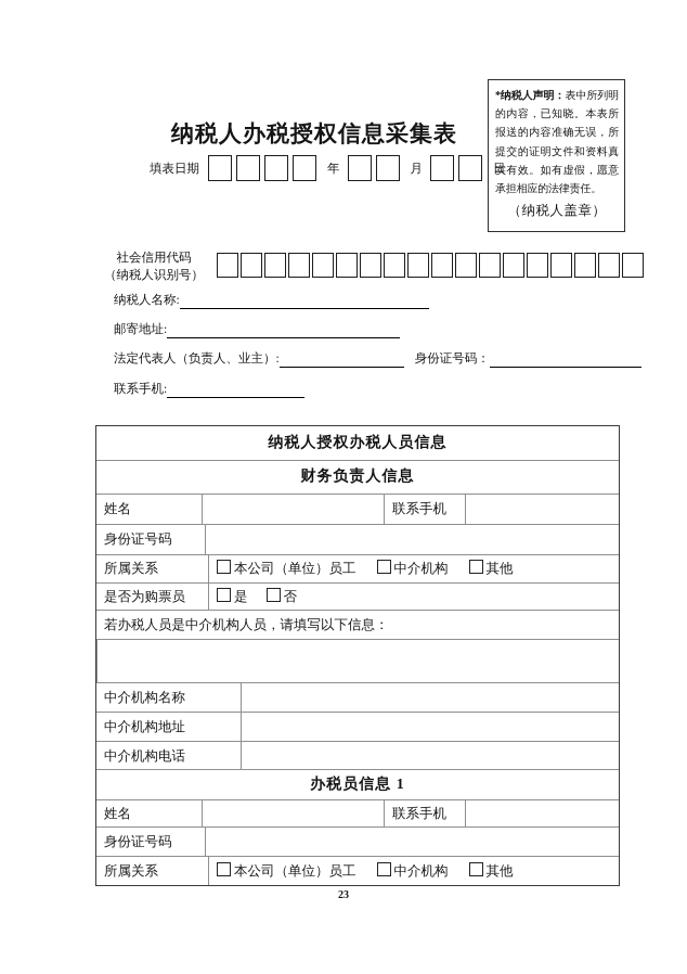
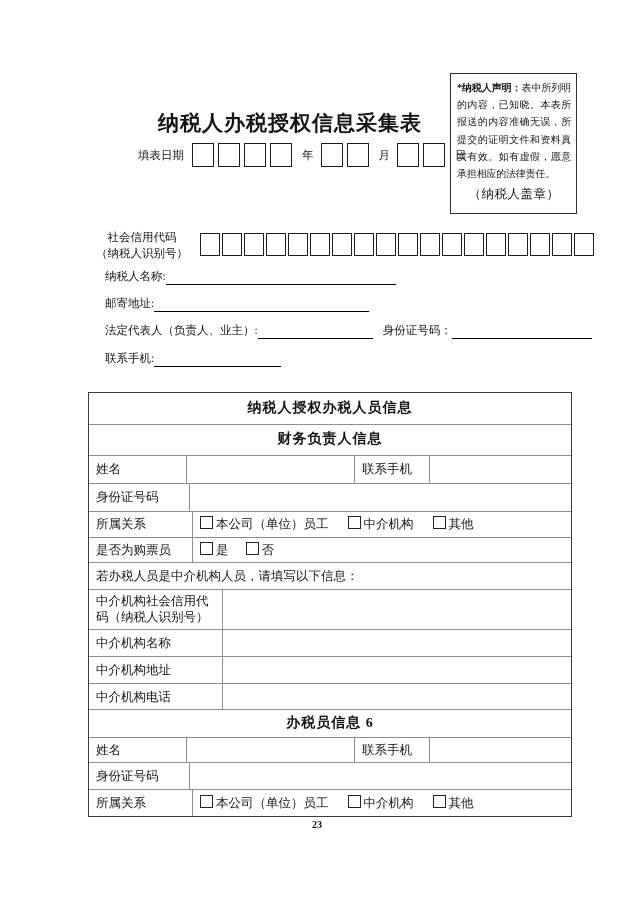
  纳税人办税授权信息采集表
  填表日期
  年
  月
  日
  *纳税人声明：表中所列明的内容，已知晓。本表所报送的内容准确无误，所提交的证明文件和资料真实有效。如有虚假，愿意承担相应的法律责任。
  （纳税人盖章）
  社会信用代码
  （纳税人识别号）
  纳税人名称:
  邮寄地址:
  法定代表人（负责人、业主）:
  身份证号码：
  联系手机:
  纳税人授权办税人员信息
  财务负责人信息
  姓名
  联系手机
  身份证号码
  所属关系
  本公司（单位）员工
  中介机构
  其他
  是否为购票员
  是
  否
  若办税人员是中介机构人员，请填写以下信息：
+ 中介机构社会信用代
+ 码（纳税人识别号）
  中介机构名称
  中介机构地址
  中介机构电话
- 办税员信息 1
+ 办税员信息 6
  姓名
  联系手机
  身份证号码
  所属关系
  本公司（单位）员工
  中介机构
  其他
  23
